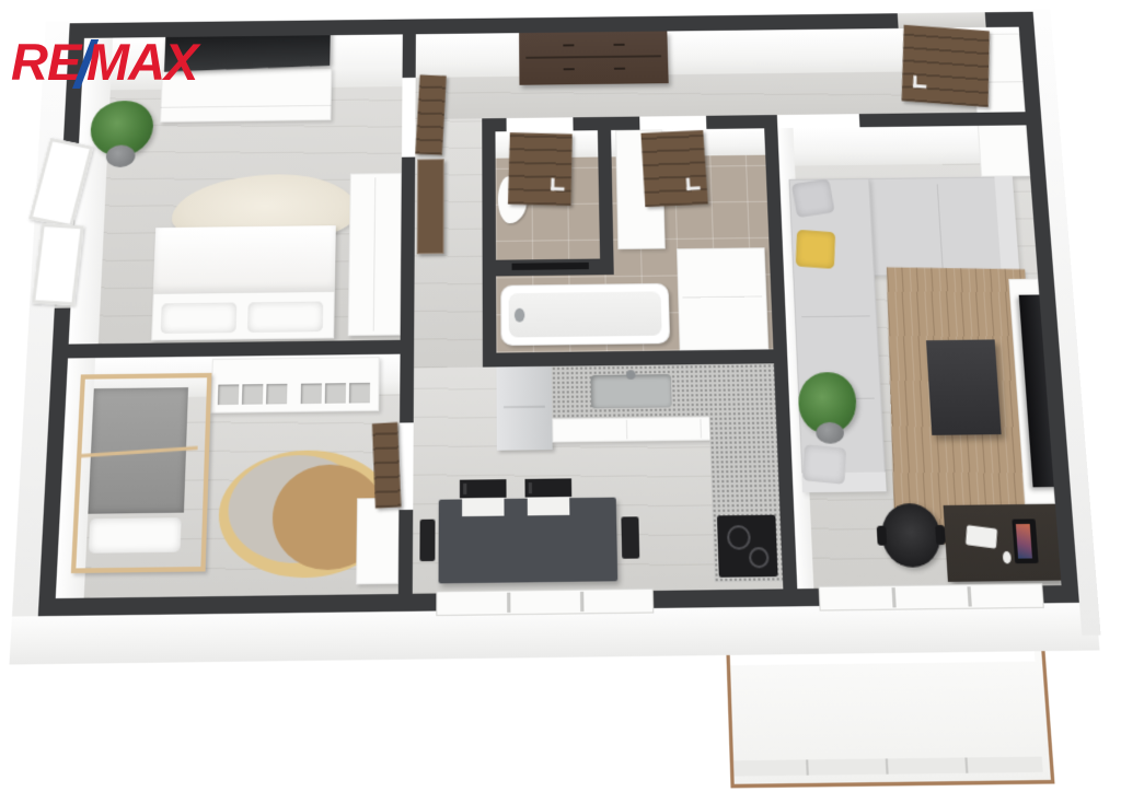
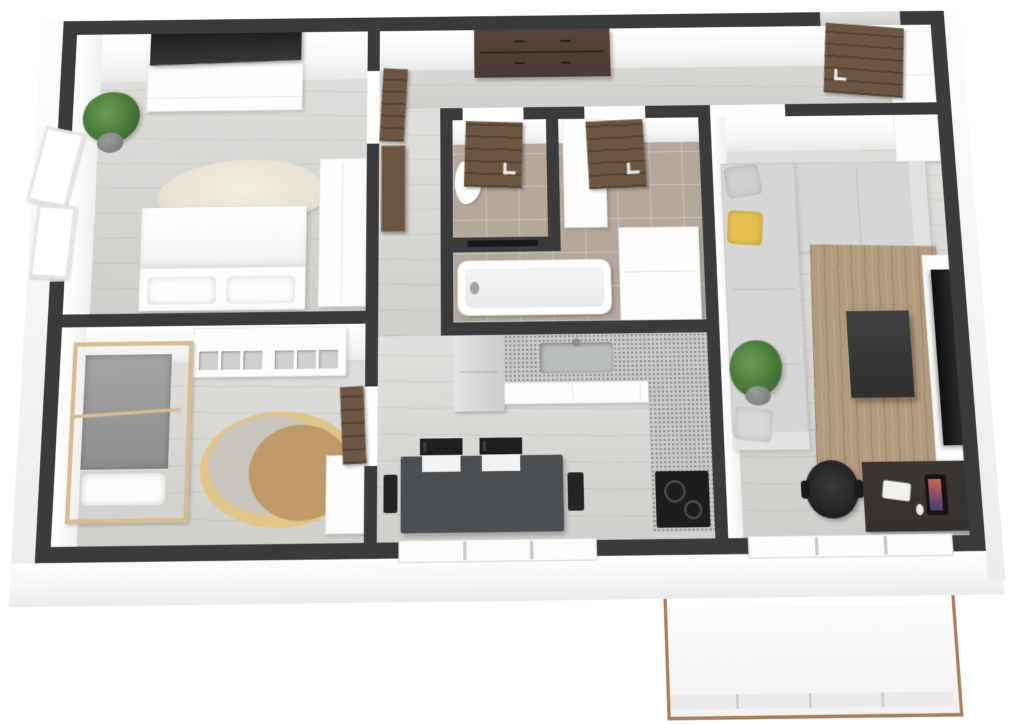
- RE/MAX
